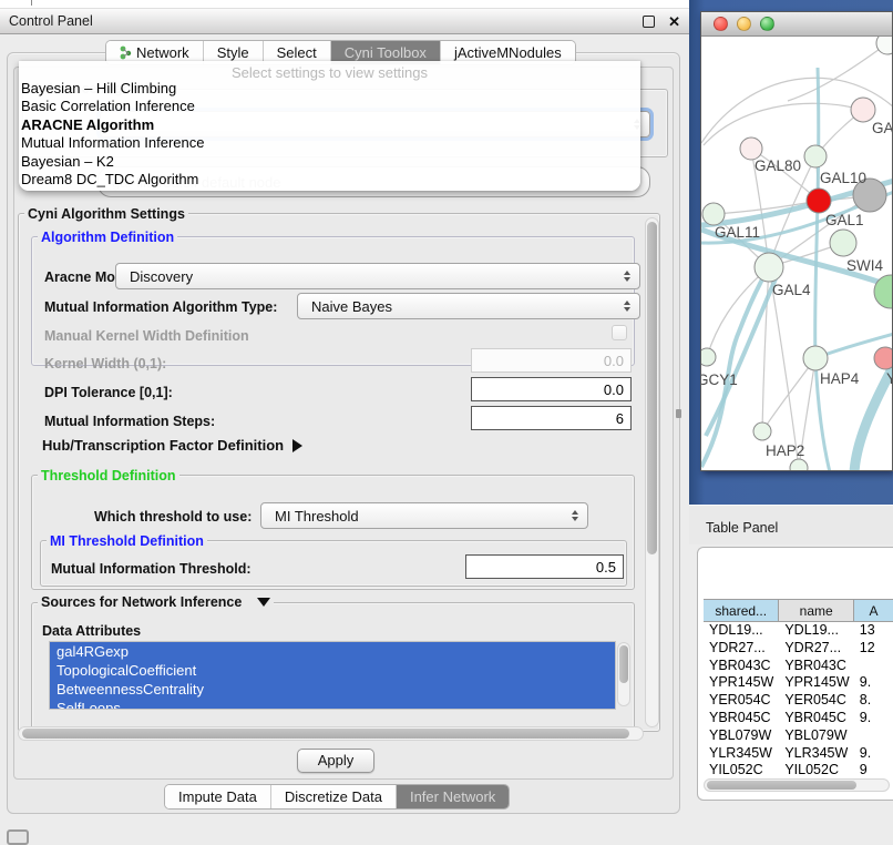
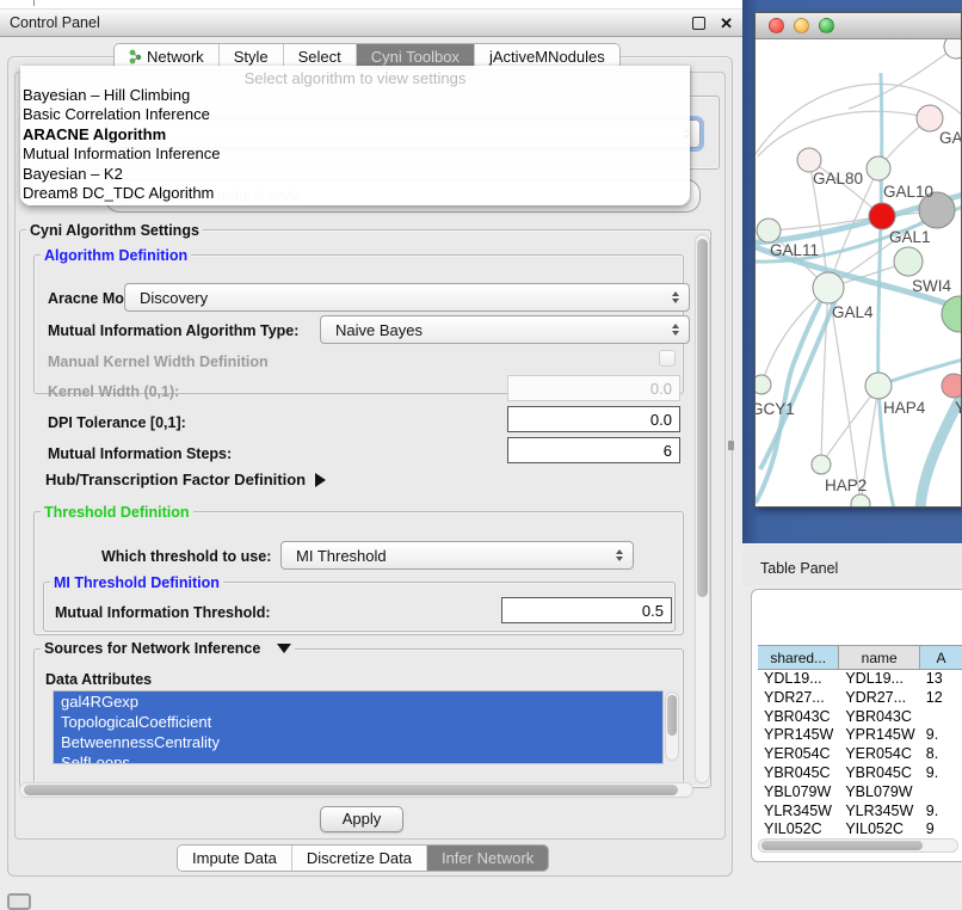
  Control Panel
  ✕
  Network
  Style
  Select
  Cyni Toolbox
  jActiveMNodules
- Select settings to view settings
+ Select algorithm to view settings
  Bayesian – Hill Climbing
  Basic Correlation Inference
  ARACNE Algorithm
  Mutual Information Inference
  Bayesian – K2
  Dream8 DC_TDC Algorithm
  Cyni Algorithm Settings
  Algorithm Definition
  Aracne Mo
  Discovery
  Mutual Information Algorithm Type:
  Naive Bayes
  Manual Kernel Width Definition
  Kernel Width (0,1):
  0.0
  DPI Tolerance [0,1]:
  0.0
  Mutual Information Steps:
  6
  Hub/Transcription Factor Definition
  Threshold Definition
  Which threshold to use:
  MI Threshold
  MI Threshold Definition
  Mutual Information Threshold:
  0.5
  Sources for Network Inference
  Data Attributes
  gal4RGexp
  TopologicalCoefficient
  BetweennessCentrality
  SelfLoops
  Apply
  Impute Data
  Discretize Data
  Infer Network
  GAL80
  GAL10
  GAL1
  GAL11
  SWI4
  GAL4
  GCY1
  HAP4
  Y
  HAP2
  Table Panel
  shared...
  name
  A
  YDL19...
  YDL19...
  13
  YDR27...
  YDR27...
  12
  YBR043C
  YBR043C
  YPR145W
  YPR145W
  9.
  YER054C
  YER054C
  8.
  YBR045C
  YBR045C
  9.
  YBL079W
  YBL079W
  YLR345W
  YLR345W
  9.
  YIL052C
  YIL052C
  9
